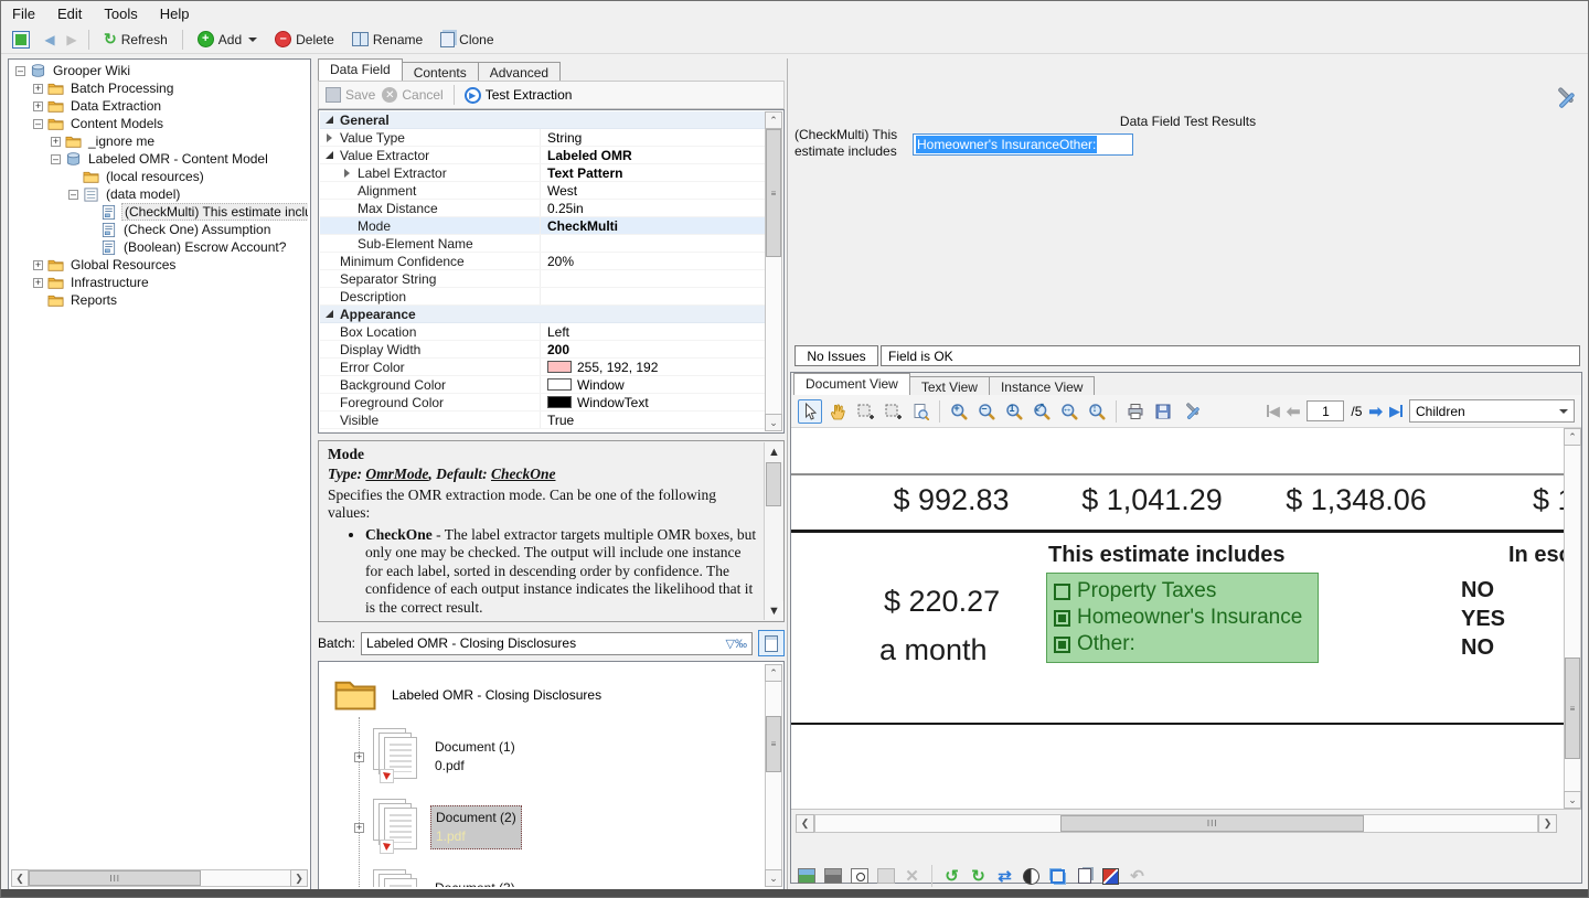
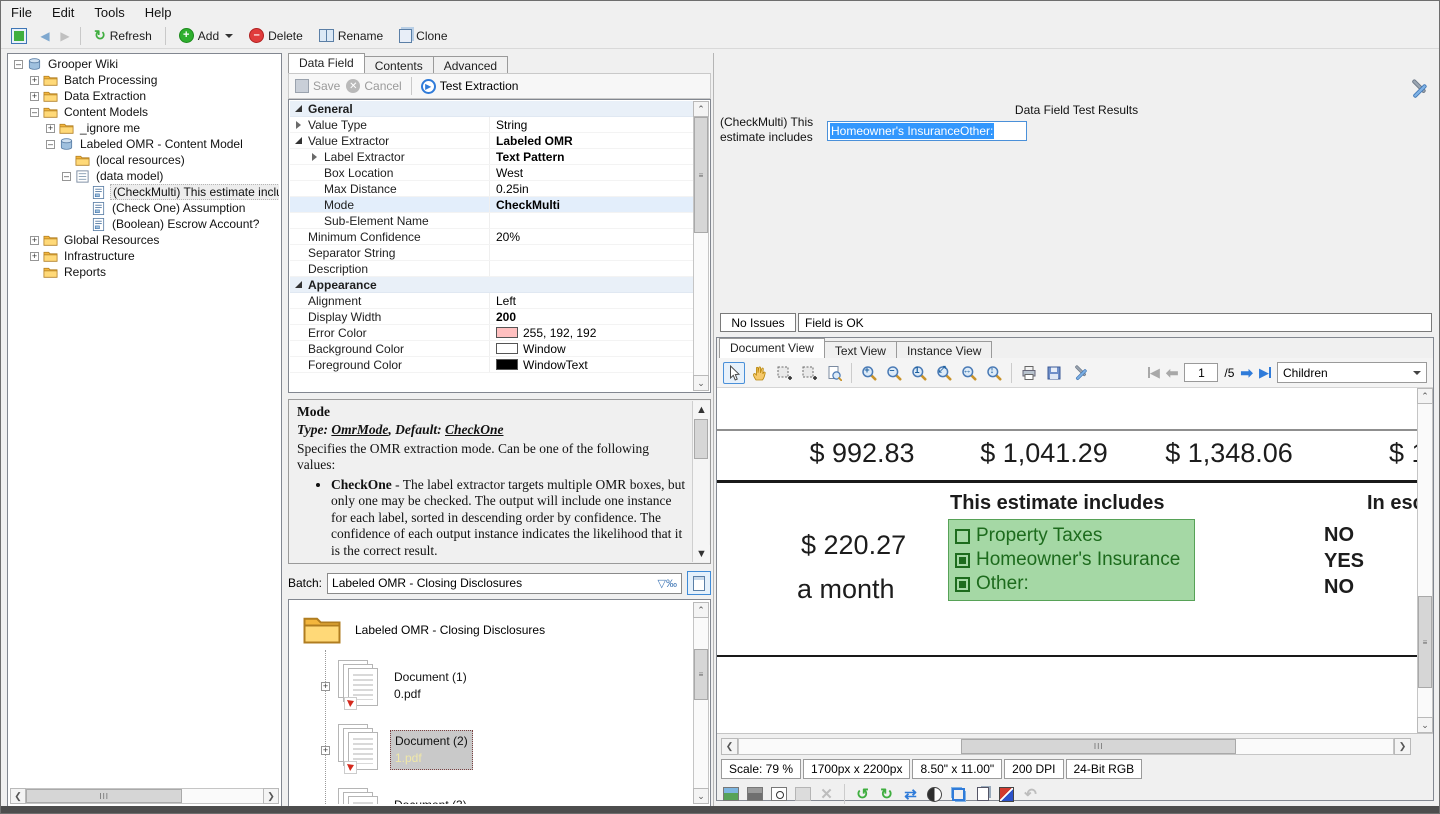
  File
  Edit
  Tools
  Help
  ◀
  ▶
  ↻
  Refresh
  +
  Add
  –
  Delete
  Rename
  Clone
  –
  Grooper Wiki
  +
  Batch Processing
  +
  Data Extraction
  –
  Content Models
  +
  _ignore me
  –
  Labeled OMR - Content Model
  (local resources)
  –
  (data model)
  (CheckMulti) This estimate incl
  (Check One) Assumption
  (Boolean) Escrow Account?
  +
  Global Resources
  +
  Infrastructure
  Reports
  ❮
  III
  ❯
  Data Field
  Contents
  Advanced
  Save
  ✕
  Cancel
  ▶
  Test Extraction
  General
  Value Type
  String
  Value Extractor
  Labeled OMR
  Label Extractor
  Text Pattern
- Alignment
+ Box Location
  West
  Max Distance
  0.25in
  Mode
  CheckMulti
  Sub-Element Name
  Minimum Confidence
  20%
  Separator String
  Description
  Appearance
- Box Location
+ Alignment
  Left
  Display Width
  200
  Error Color
  255, 192, 192
  Background Color
  Window
  Foreground Color
  WindowText
- Visible
- True
  ⌃
  ≡
  ⌄
  Mode
  Type: OmrMode, Default: CheckOne
  Specifies the OMR extraction mode. Can be one of the following values:
  CheckOne - The label extractor targets multiple OMR boxes, but only one may be checked. The output will include one instance for each label, sorted in descending order by confidence. The confidence of each output instance indicates the likelihood that it is the correct result.
  ▲
  ▼
  Batch:
  Labeled OMR - Closing Disclosures
  ▽‰
  Labeled OMR - Closing Disclosures
  +
  Document (1)
  0.pdf
  +
  Document (2)
  1.pdf
  ⌃
  ≡
  ⌄
  Data Field Test Results
  (CheckMulti) This estimate includes
  Homeowner's InsuranceOther:
  No Issues
  Field is OK
  Document View
  Text View
  Instance View
  +
  –
  1
  ⤢
  ↔
  ↕
  ◀
  ⬅
  1
  /5
  ➡
  ▶
  Children
  $ 992.83
  $ 1,041.29
  $ 1,348.06
  This estimate includes
  In es
  $ 220.27
  a month
  Property Taxes
  Homeowner's Insurance
  Other:
  NO
  YES
  NO
  ⌃
  ≡
  ⌄
  ❮
  III
  ❯
+ Scale: 79 %
+ 1700px x 2200px
+ 8.50" x 11.00"
+ 200 DPI
+ 24-Bit RGB
  ✕
  ↺
  ↻
  ⇄
  ↶
